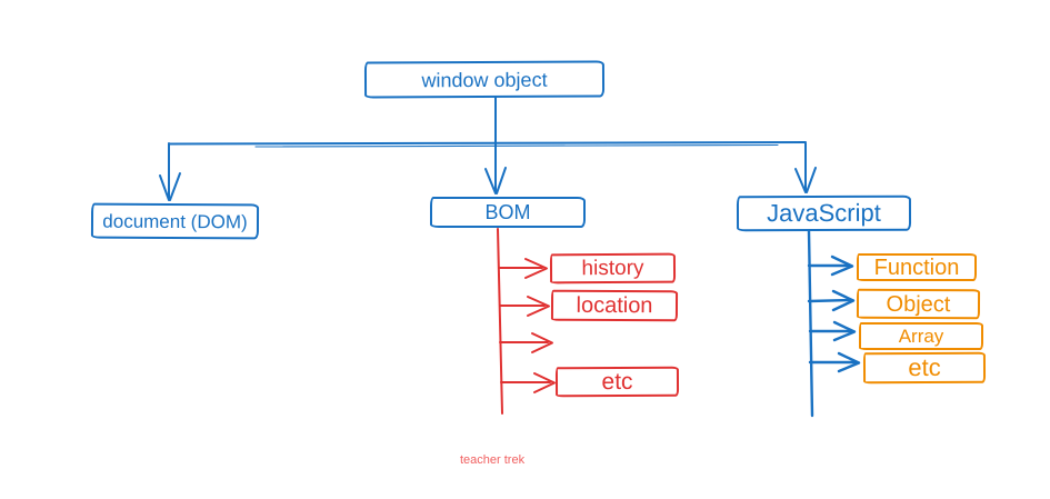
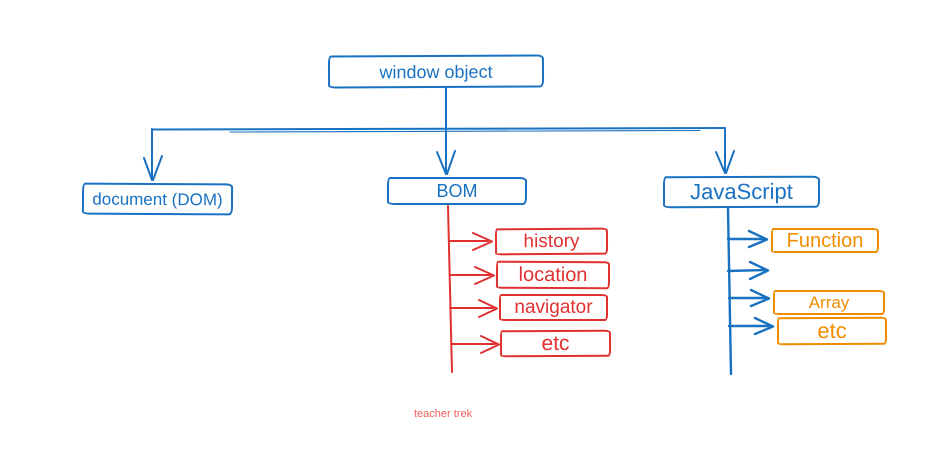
  window object
  document (DOM)
  BOM
  JavaScript
  history
  location
+ navigator
  etc
  Function
- Object
  Array
  etc
  teacher trek
